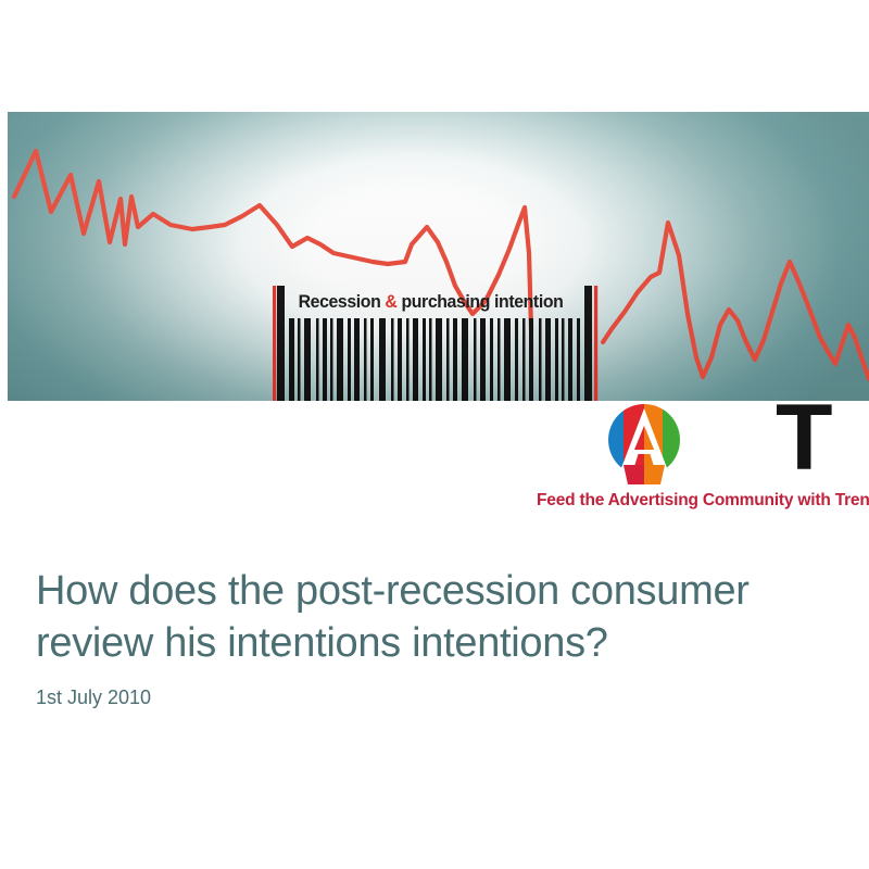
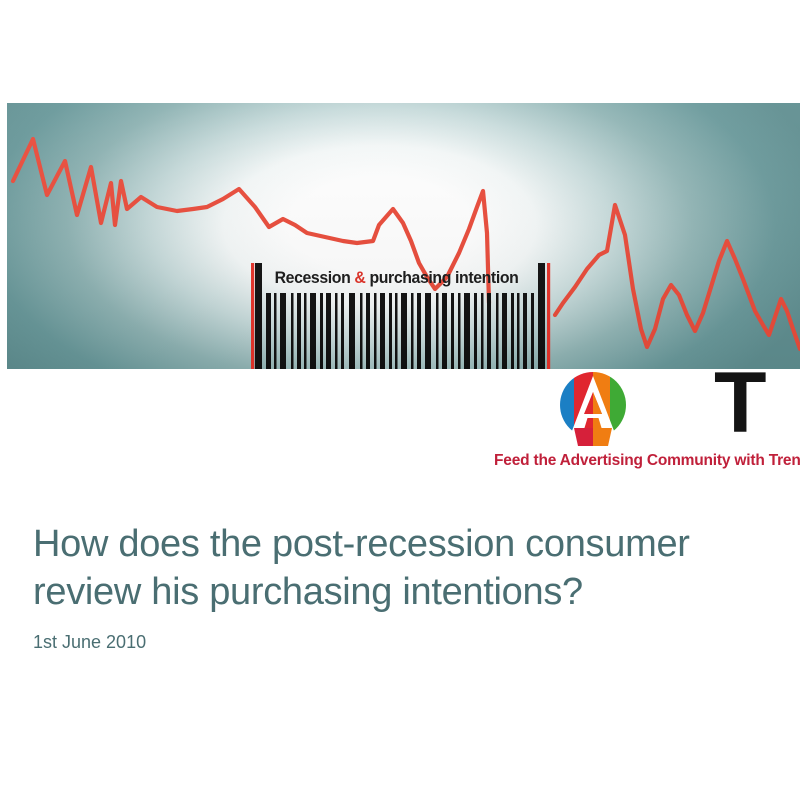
  T
  Feed the Advertising Community with Tren
- How does the post-recession consumer review his intentions intentions?
+ How does the post-recession consumer review his purchasing intentions?
- 1st July 2010
+ 1st June 2010
